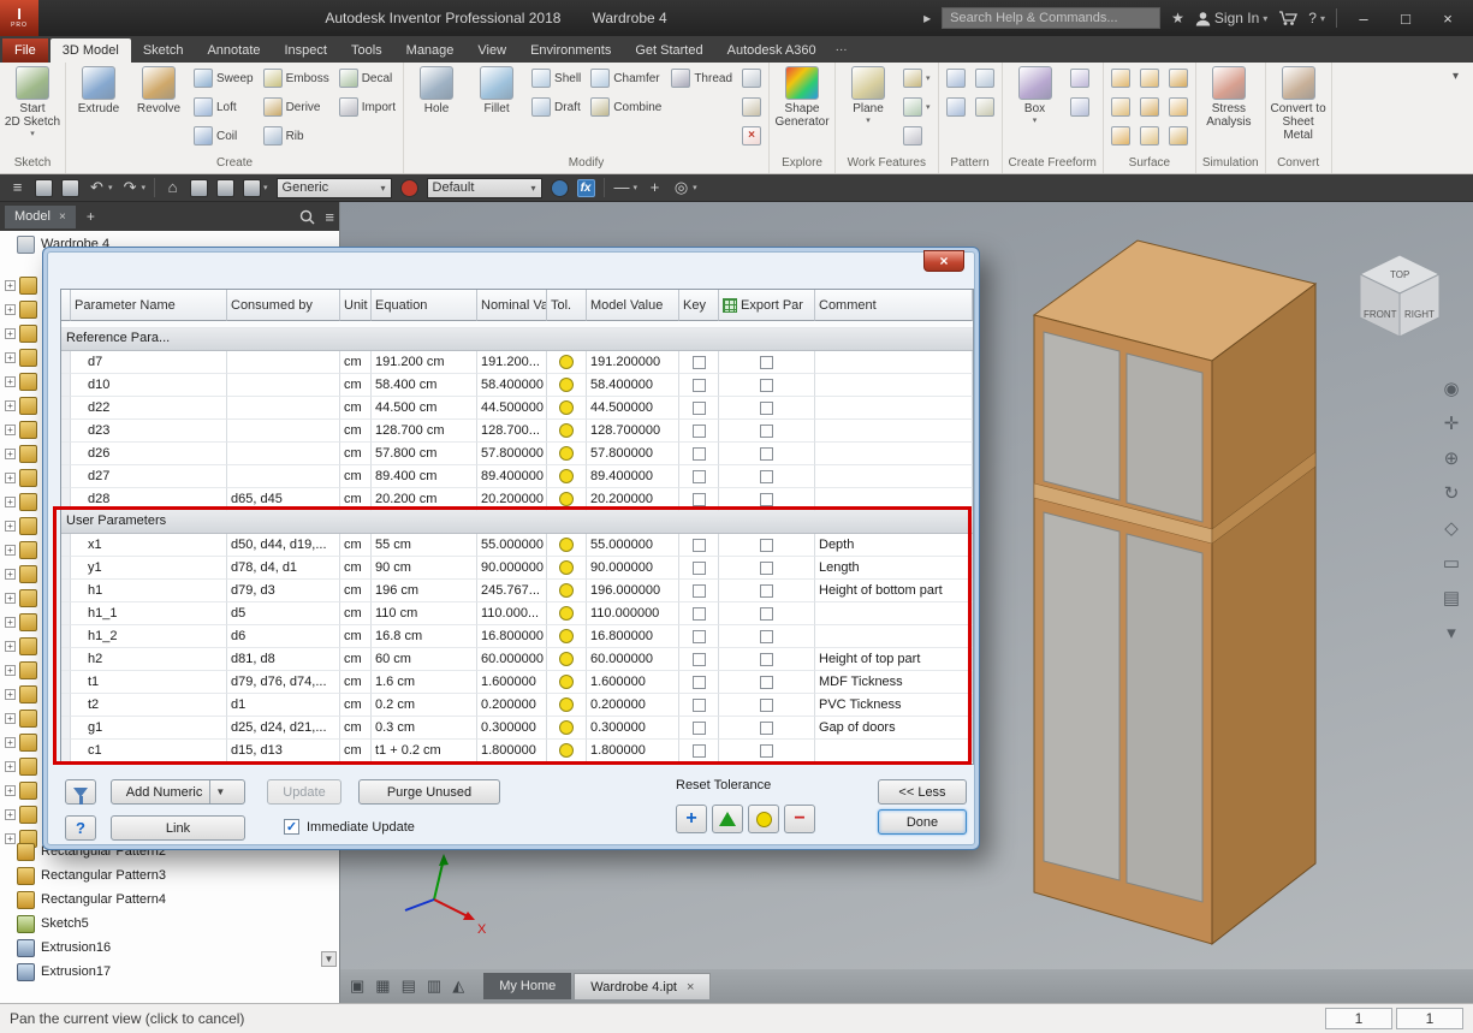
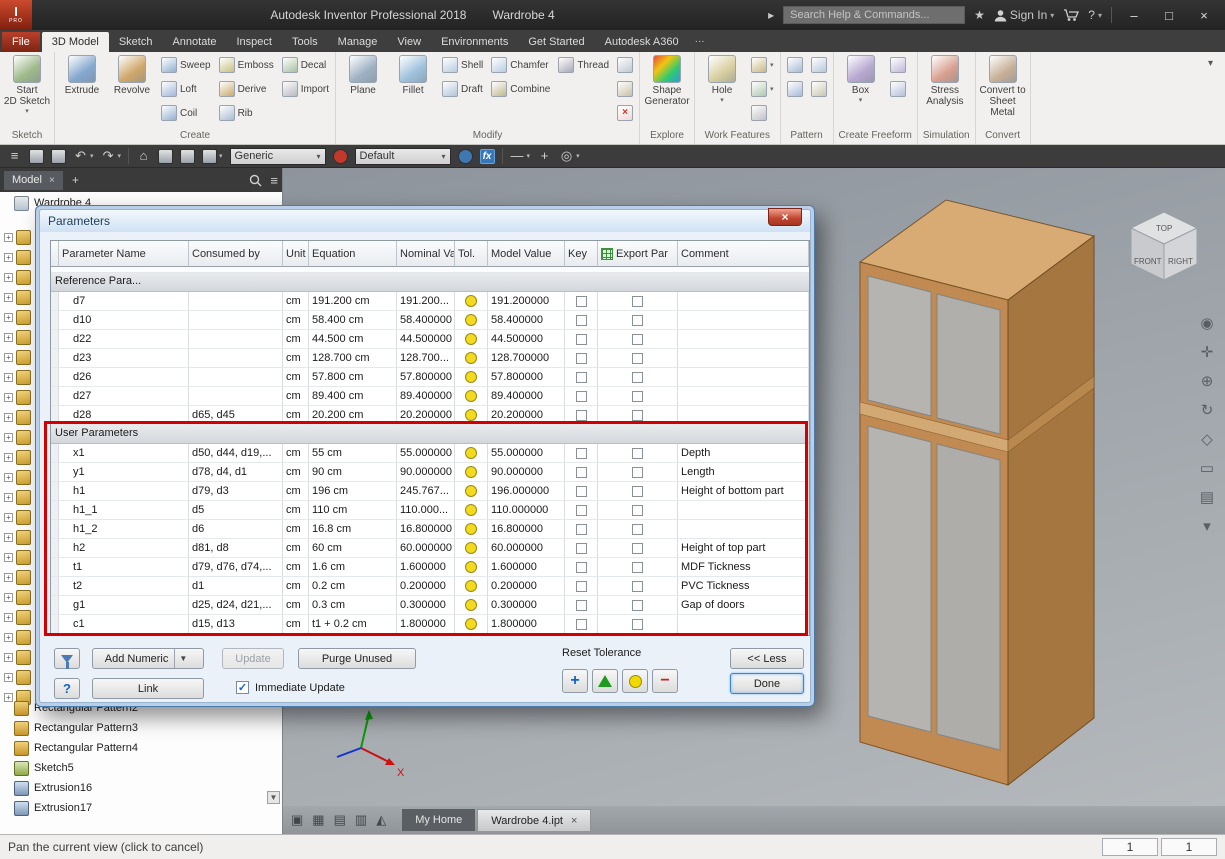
  I
  Autodesk Inventor Professional 2018 Wardrobe 4
  ▸
  Search Help & Commands...
  ★
  Sign In
  ▾
  ?
  ▾
  –
  □
  ×
  File
  3D Model
  Sketch
  Annotate
  Inspect
  Tools
  Manage
  View
  Environments
  Get Started
  Autodesk A360
  ···
  Start
  2D Sketch
  Sketch
  Extrude
  Revolve
  Sweep
  Loft
  Coil
  Emboss
  Derive
  Rib
  Decal
  Import
  Create
- Hole
+ Plane
  Fillet
  Shell
  Draft
  Chamfer
  Combine
  Thread
  ×
  Modify
  Shape
  Generator
  Explore
- Plane
+ Hole
  Work Features
  Pattern
  Box
  Create Freeform
- Surface
  Stress
  Analysis
  Simulation
  Convert to
  Sheet Metal
  Convert
  ▾
  ≡
  ↶
  ↷
  ⌂
  Generic
  ▾
  Default
  ▾
  fx
  —
  +
  ◎
  Model
  ×
  +
  ≡
  Wardrobe 4
  +
  +
  +
  +
  +
  +
  +
  +
  +
  +
  +
  +
  +
  +
  +
  +
  +
  +
  +
  +
  +
  +
  +
  +
  Rectangular Pattern2
  Rectangular Pattern3
  Rectangular Pattern4
  Sketch5
  Extrusion16
  Extrusion17
  ▼
  X
  TOP
  FRONT
  RIGHT
  ◉
  ✛
  ⊕
  ↻
  ◇
  ▭
  ▤
  ▾
  ▣
  ▦
  ▤
  ▥
  ◭
  My Home
  Wardrobe 4.ipt
  ×
+ Parameters
  ×
  Parameter Name
  Consumed by
  Unit
  Equation
  Nominal Va
  Tol.
  Model Value
  Key
  Export Par
  Comment
  Reference Para...
  d7
  cm
  191.200 cm
  191.200...
  191.200000
  d10
  cm
  58.400 cm
  58.400000
  58.400000
  d22
  cm
  44.500 cm
  44.500000
  44.500000
  d23
  cm
  128.700 cm
  128.700...
  128.700000
  d26
  cm
  57.800 cm
  57.800000
  57.800000
  d27
  cm
  89.400 cm
  89.400000
  89.400000
  d28
  d65, d45
  cm
  20.200 cm
  20.200000
  20.200000
  User Parameters
  x1
  d50, d44, d19,...
  cm
  55 cm
  55.000000
  55.000000
  Depth
  y1
  d78, d4, d1
  cm
  90 cm
  90.000000
  90.000000
  Length
  h1
  d79, d3
  cm
  196 cm
  245.767...
  196.000000
  Height of bottom part
  h1_1
  d5
  cm
  110 cm
  110.000...
  110.000000
  h1_2
  d6
  cm
  16.8 cm
  16.800000
  16.800000
  h2
  d81, d8
  cm
  60 cm
  60.000000
  60.000000
  Height of top part
  t1
  d79, d76, d74,...
  cm
  1.6 cm
  1.600000
  1.600000
  MDF Tickness
  t2
  d1
  cm
  0.2 cm
  0.200000
  0.200000
  PVC Tickness
  g1
  d25, d24, d21,...
  cm
  0.3 cm
  0.300000
  0.300000
  Gap of doors
  c1
  d15, d13
  cm
  t1 + 0.2 cm
  1.800000
  1.800000
  Add Numeric
  ▼
  Update
  Purge Unused
  Reset Tolerance
  +
  −
  << Less
  Done
  ?
  Link
  ✓
  Immediate Update
  Pan the current view (click to cancel)
  1
  1
